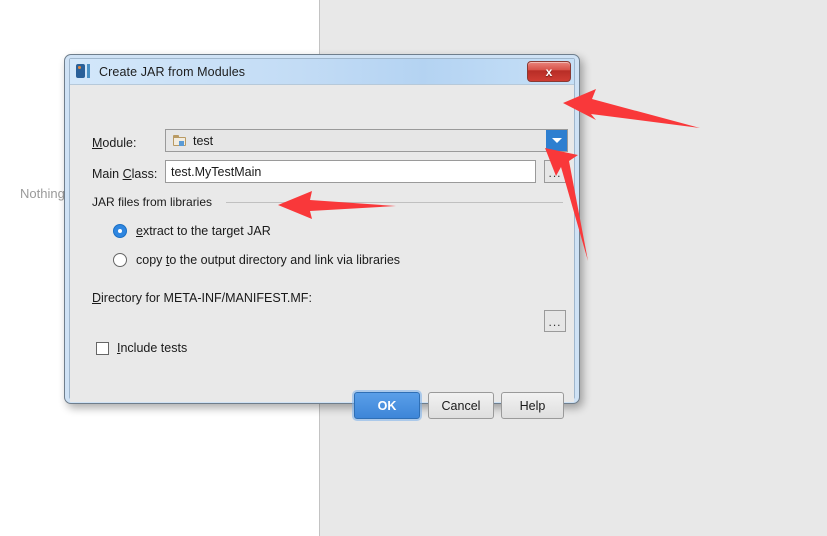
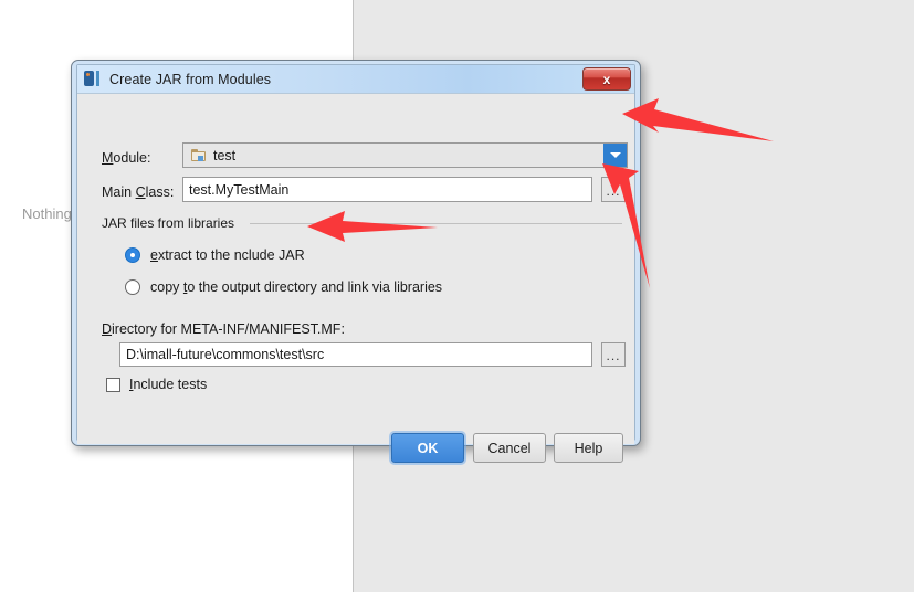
  Nothing
  Create JAR from Modules
  x
  Module:
  test
  Main Class:
  test.MyTestMain
  JAR files from libraries
- extract to the target JAR
+ extract to the nclude JAR
  copy to the output directory and link via libraries
  Directory for META-INF/MANIFEST.MF:
+ D:\imall-future\commons\test\src
  ...
  Include tests
  OK
  Cancel
  Help
